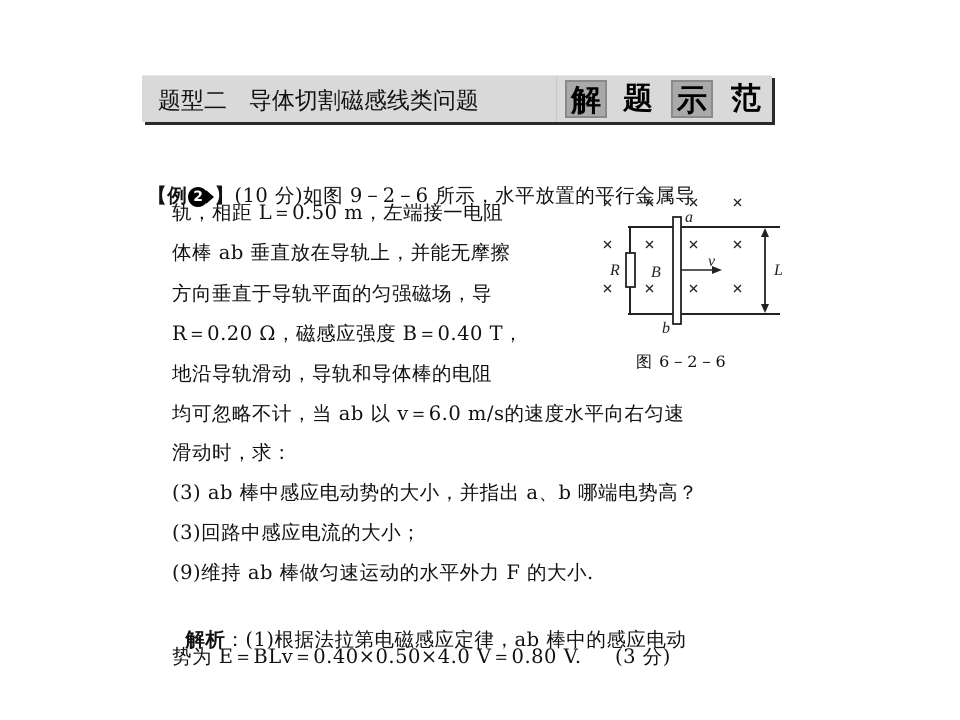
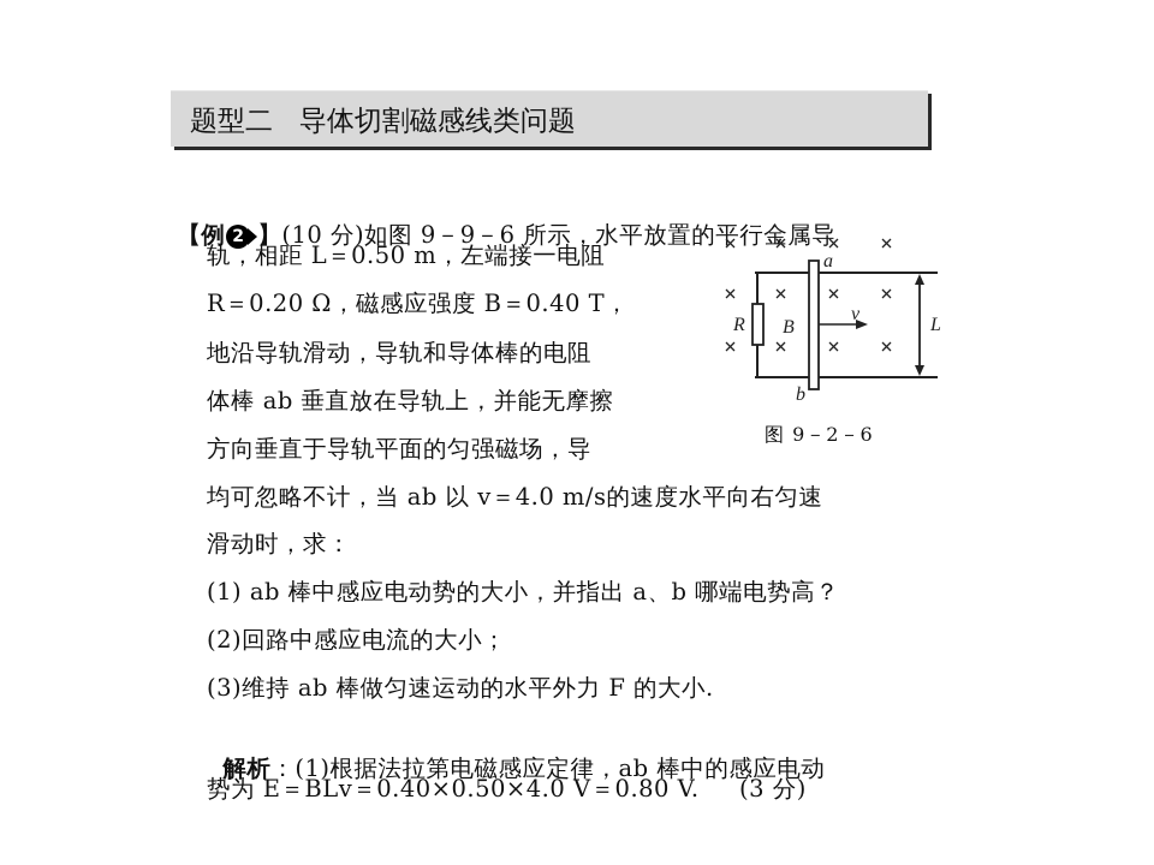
  题型二 导体切割磁感线类问题
- 解
- 题
- 示
- 范
- 【例 2 】(10 分)如图 9－2－6 所示，水平放置的平行金属导
+ 【例 2 】(10 分)如图 9－9－6 所示，水平放置的平行金属导
  轨，相距 L＝0.50 m，左端接一电阻
- 体棒 ab 垂直放在导轨上，并能无摩擦
+ R＝0.20 Ω，磁感应强度 B＝0.40 T，
- 方向垂直于导轨平面的匀强磁场，导
+ 地沿导轨滑动，导轨和导体棒的电阻
- R＝0.20 Ω，磁感应强度 B＝0.40 T，
+ 体棒 ab 垂直放在导轨上，并能无摩擦
- 地沿导轨滑动，导轨和导体棒的电阻
+ 方向垂直于导轨平面的匀强磁场，导
- 均可忽略不计，当 ab 以 v＝6.0 m/s的速度水平向右匀速
+ 均可忽略不计，当 ab 以 v＝4.0 m/s的速度水平向右匀速
  滑动时，求：
- (3) ab 棒中感应电动势的大小，并指出 a、b 哪端电势高？
+ (1) ab 棒中感应电动势的大小，并指出 a、b 哪端电势高？
- (3)回路中感应电流的大小；
+ (2)回路中感应电流的大小；
- (9)维持 ab 棒做匀速运动的水平外力 F 的大小.
+ (3)维持 ab 棒做匀速运动的水平外力 F 的大小.
  解析：(1)根据法拉第电磁感应定律，ab 棒中的感应电动
  势为 E＝BLv＝0.40×0.50×4.0 V＝0.80 V. (3 分)
  a
  b
  R
  B
  v
  L
- 图 6－2－6
+ 图 9－2－6
